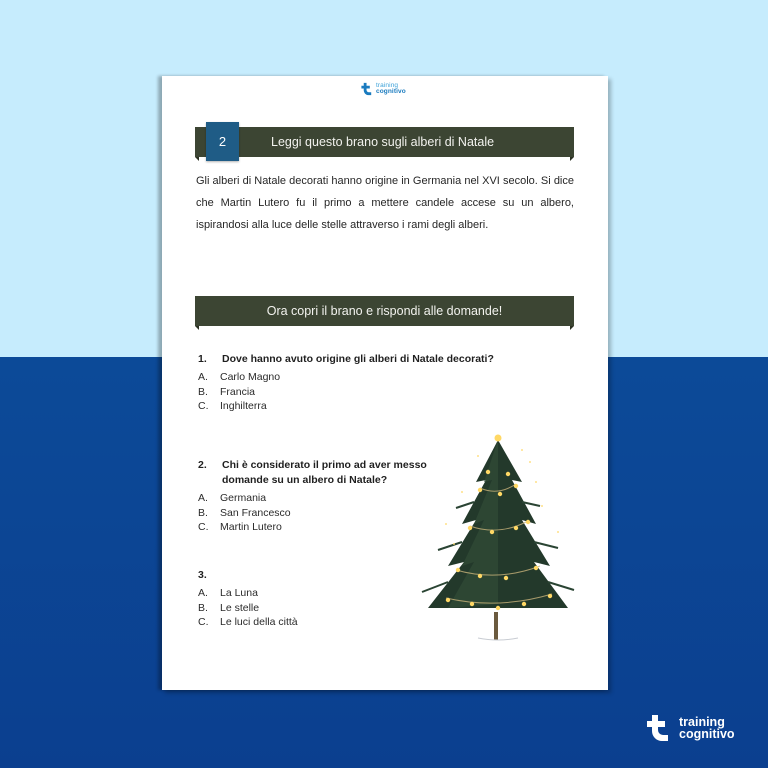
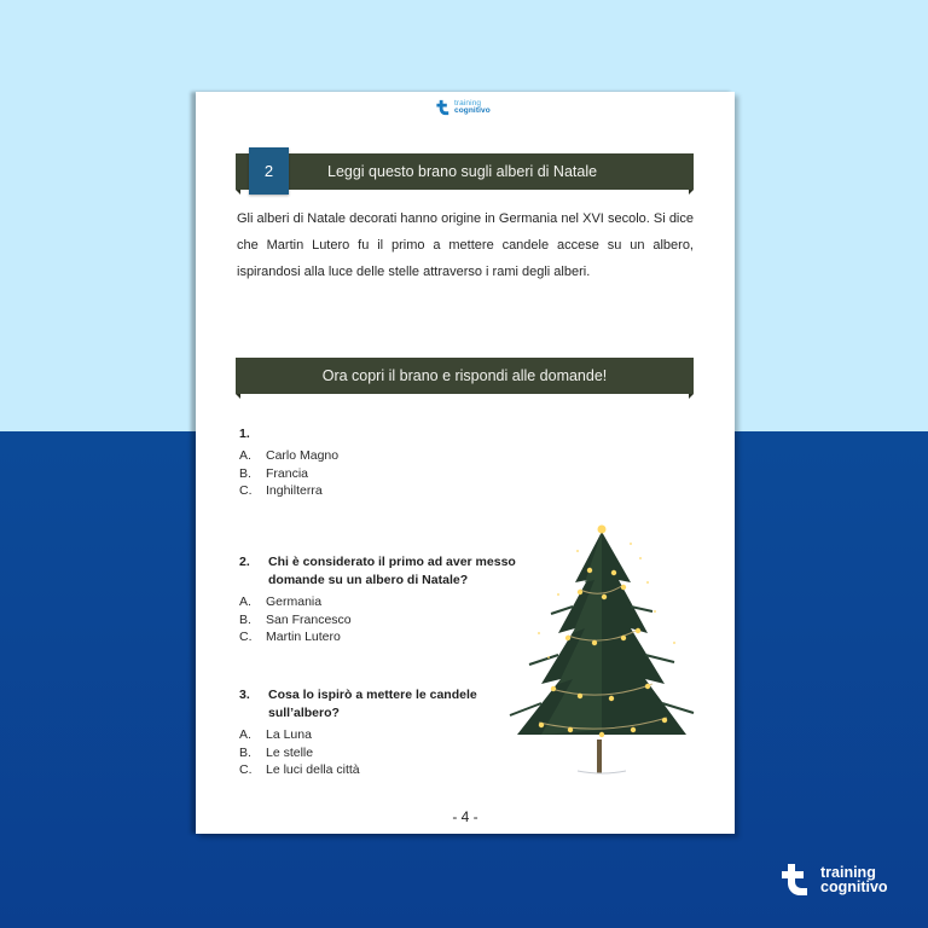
  2
  Leggi questo brano sugli alberi di Natale
  Gli alberi di Natale decorati hanno origine in Germania nel XVI secolo. Si dice che Martin Lutero fu il primo a mettere candele accese su un albero, ispirandosi alla luce delle stelle attraverso i rami degli alberi.
  Ora copri il brano e rispondi alle domande!
  1.
- Dove hanno avuto origine gli alberi di Natale decorati?
  A.
  Carlo Magno
  B.
  Francia
  C.
  Inghilterra
  2.
  Chi è considerato il primo ad aver messo domande su un albero di Natale?
  A.
  Germania
  B.
  San Francesco
  C.
  Martin Lutero
  3.
+ Cosa lo ispirò a mettere le candele sull’albero?
  A.
  La Luna
  B.
  Le stelle
  C.
  Le luci della città
+ - 4 -
  training
  cognitivo
